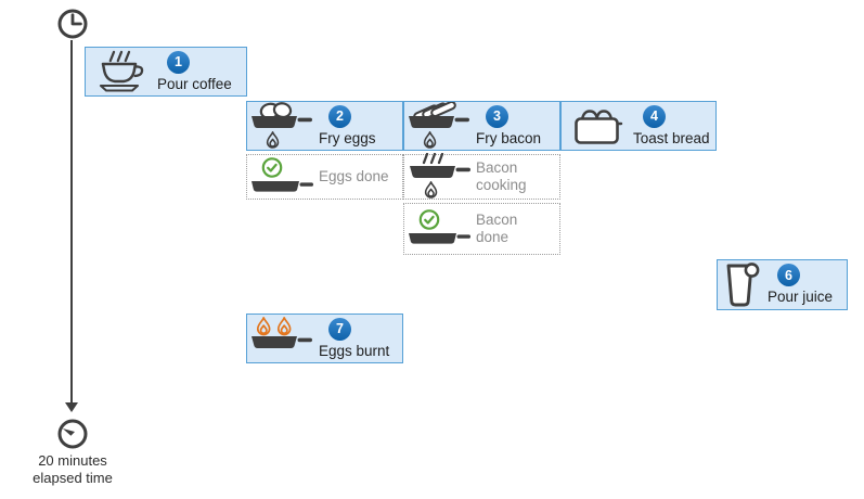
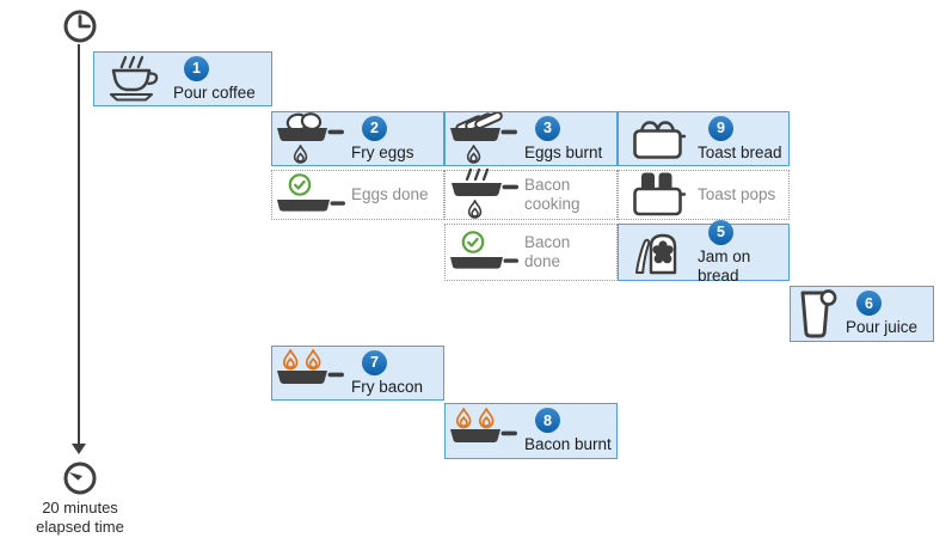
  20 minutes
  elapsed time
  1
  Pour coffee
  2
  Fry eggs
  3
- Fry bacon
+ Eggs burnt
- 4
+ 9
  Toast bread
  Eggs done
  Bacon
  cooking
+ Toast pops
  Bacon
  done
+ 5
+ Jam on bread
  6
  Pour juice
  7
- Eggs burnt
+ Fry bacon
+ 8
+ Bacon burnt
